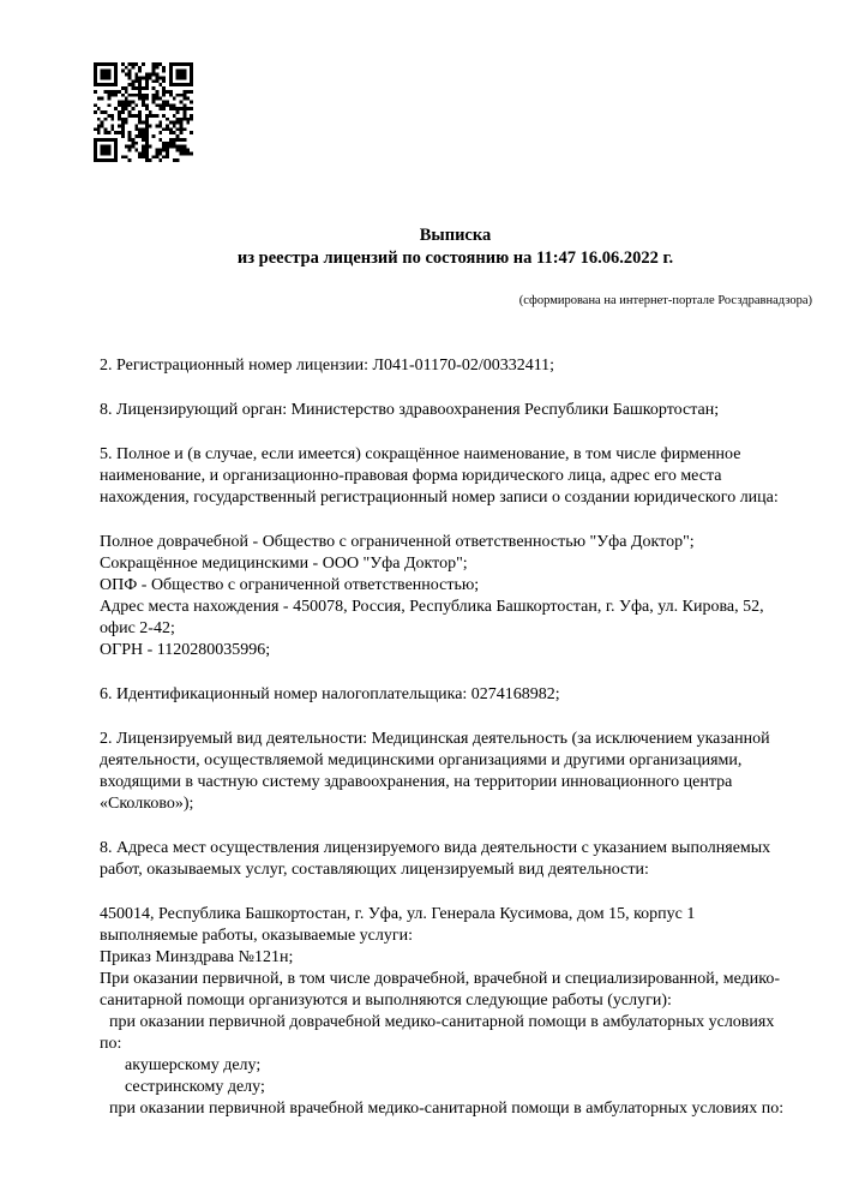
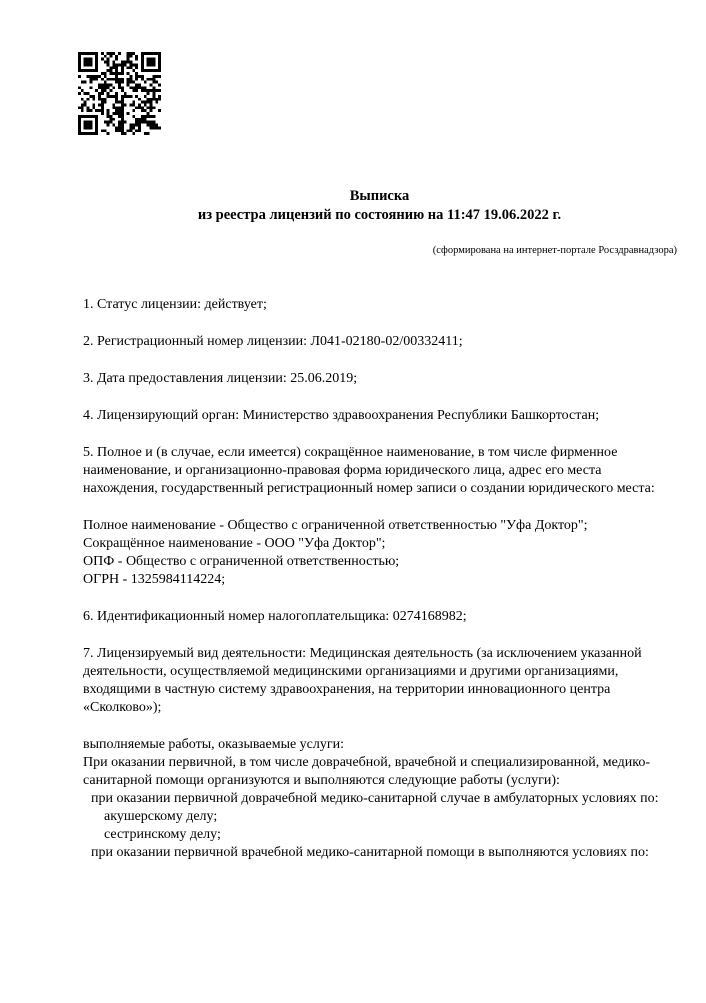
  Выписка
- из реестра лицензий по состоянию на 11:47 16.06.2022 г.
+ из реестра лицензий по состоянию на 11:47 19.06.2022 г.
  (сформирована на интернет-портале Росздравнадзора)
+ 1. Статус лицензии: действует;
- 2. Регистрационный номер лицензии: Л041-01170-02/00332411;
+ 2. Регистрационный номер лицензии: Л041-02180-02/00332411;
+ 3. Дата предоставления лицензии: 25.06.2019;
- 8. Лицензирующий орган: Министерство здравоохранения Республики Башкортостан;
+ 4. Лицензирующий орган: Министерство здравоохранения Республики Башкортостан;
- 5. Полное и (в случае, если имеется) сокращённое наименование, в том числе фирменное наименование, и организационно-правовая форма юридического лица, адрес его места нахождения, государственный регистрационный номер записи о создании юридического лица:
+ 5. Полное и (в случае, если имеется) сокращённое наименование, в том числе фирменное наименование, и организационно-правовая форма юридического лица, адрес его места нахождения, государственный регистрационный номер записи о создании юридического места:
- Полное доврачебной - Общество с ограниченной ответственностью "Уфа Доктор";
+ Полное наименование - Общество с ограниченной ответственностью "Уфа Доктор";
- Сокращённое медицинскими - ООО "Уфа Доктор";
+ Сокращённое наименование - ООО "Уфа Доктор";
  ОПФ - Общество с ограниченной ответственностью;
- Адрес места нахождения - 450078, Россия, Республика Башкортостан, г. Уфа, ул. Кирова, 52, офис 2-42;
- ОГРН - 1120280035996;
+ ОГРН - 1325984114224;
  6. Идентификационный номер налогоплательщика: 0274168982;
- 2. Лицензируемый вид деятельности: Медицинская деятельность (за исключением указанной деятельности, осуществляемой медицинскими организациями и другими организациями, входящими в частную систему здравоохранения, на территории инновационного центра «Сколково»);
+ 7. Лицензируемый вид деятельности: Медицинская деятельность (за исключением указанной деятельности, осуществляемой медицинскими организациями и другими организациями, входящими в частную систему здравоохранения, на территории инновационного центра «Сколково»);
- 8. Адреса мест осуществления лицензируемого вида деятельности с указанием выполняемых работ, оказываемых услуг, составляющих лицензируемый вид деятельности:
- 450014, Республика Башкортостан, г. Уфа, ул. Генерала Кусимова, дом 15, корпус 1
  выполняемые работы, оказываемые услуги:
- Приказ Минздрава №121н;
  При оказании первичной, в том числе доврачебной, врачебной и специализированной, медико-санитарной помощи организуются и выполняются следующие работы (услуги):
- при оказании первичной доврачебной медико-санитарной помощи в амбулаторных условиях по:
+ при оказании первичной доврачебной медико-санитарной случае в амбулаторных условиях по:
  акушерскому делу;
  сестринскому делу;
- при оказании первичной врачебной медико-санитарной помощи в амбулаторных условиях по:
+ при оказании первичной врачебной медико-санитарной помощи в выполняются условиях по:
